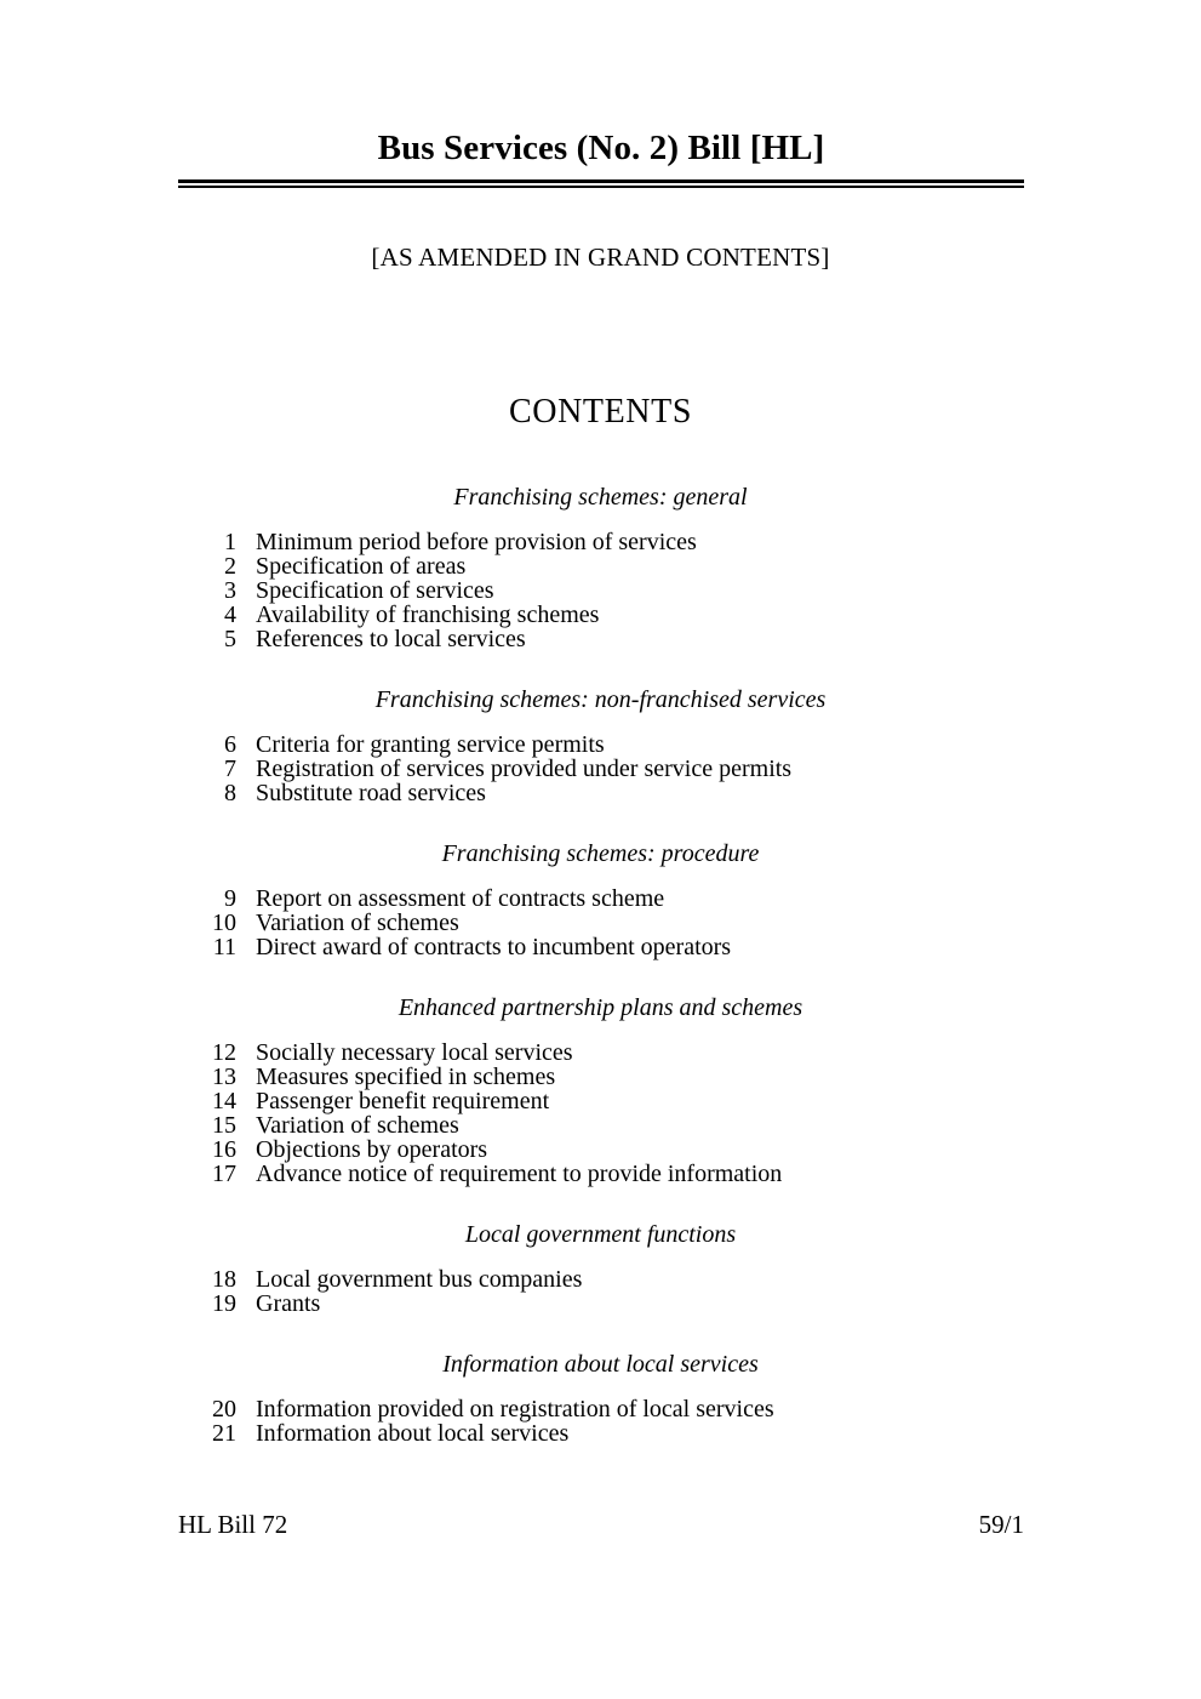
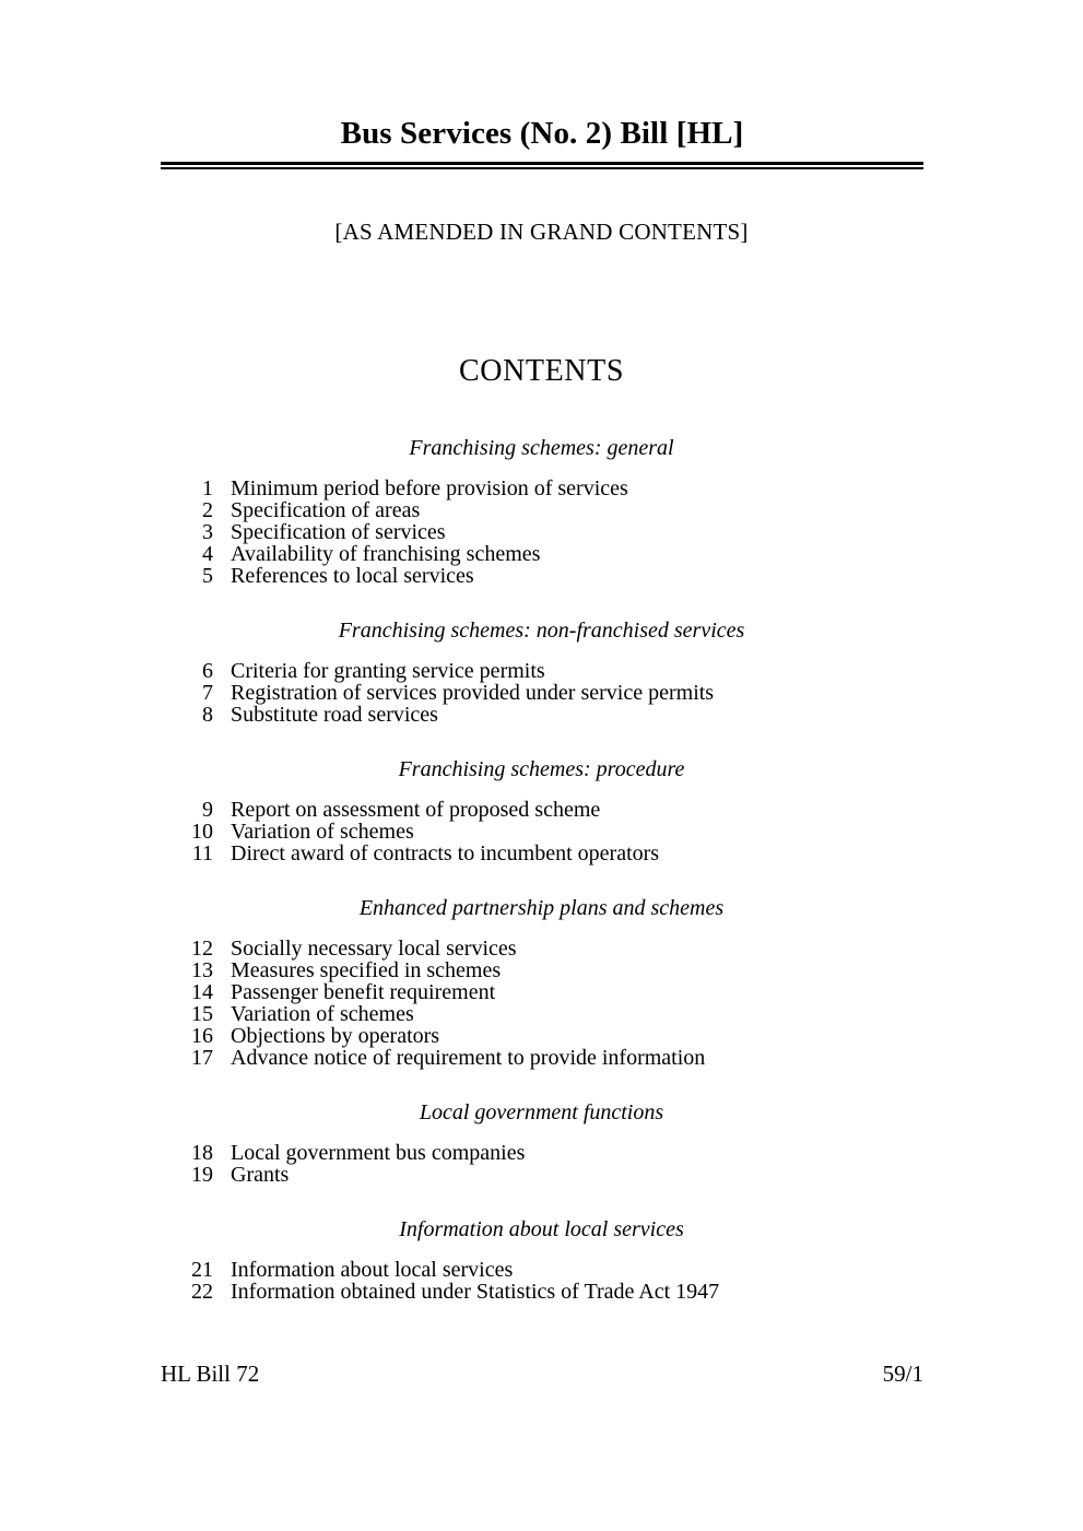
  Bus Services (No. 2) Bill [HL]
  [AS AMENDED IN GRAND CONTENTS]
  CONTENTS
  Franchising schemes: general
  1
  Minimum period before provision of services
  2
  Specification of areas
  3
  Specification of services
  4
  Availability of franchising schemes
  5
  References to local services
  Franchising schemes: non-franchised services
  6
  Criteria for granting service permits
  7
  Registration of services provided under service permits
  8
  Substitute road services
  Franchising schemes: procedure
  9
- Report on assessment of contracts scheme
+ Report on assessment of proposed scheme
  10
  Variation of schemes
  11
  Direct award of contracts to incumbent operators
  Enhanced partnership plans and schemes
  12
  Socially necessary local services
  13
  Measures specified in schemes
  14
  Passenger benefit requirement
  15
  Variation of schemes
  16
  Objections by operators
  17
  Advance notice of requirement to provide information
  Local government functions
  18
  Local government bus companies
  19
  Grants
  Information about local services
- 20
- Information provided on registration of local services
  21
  Information about local services
+ 22
+ Information obtained under Statistics of Trade Act 1947
  HL Bill 72
  59/1
